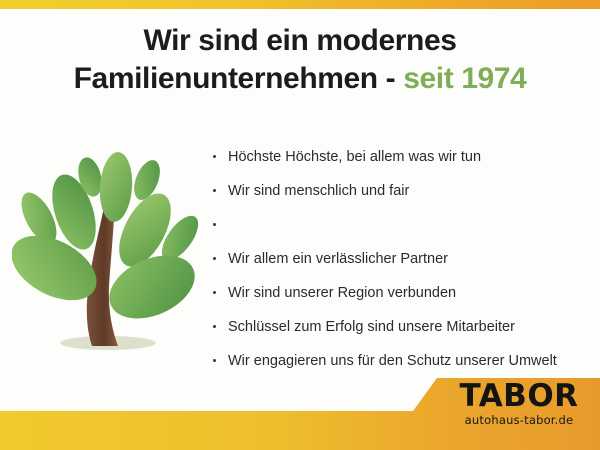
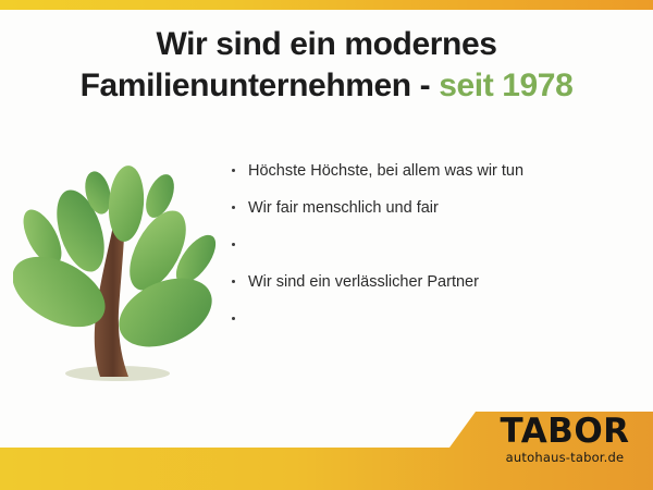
  Wir sind ein modernes
- Familienunternehmen - seit 1974
+ Familienunternehmen - seit 1978
  Höchste Höchste, bei allem was wir tun
- Wir sind menschlich und fair
+ Wir fair menschlich und fair
- Wir allem ein verlässlicher Partner
+ Wir sind ein verlässlicher Partner
- Wir sind unserer Region verbunden
- Schlüssel zum Erfolg sind unsere Mitarbeiter
- Wir engagieren uns für den Schutz unserer Umwelt
  TABOR
  autohaus-tabor.de
